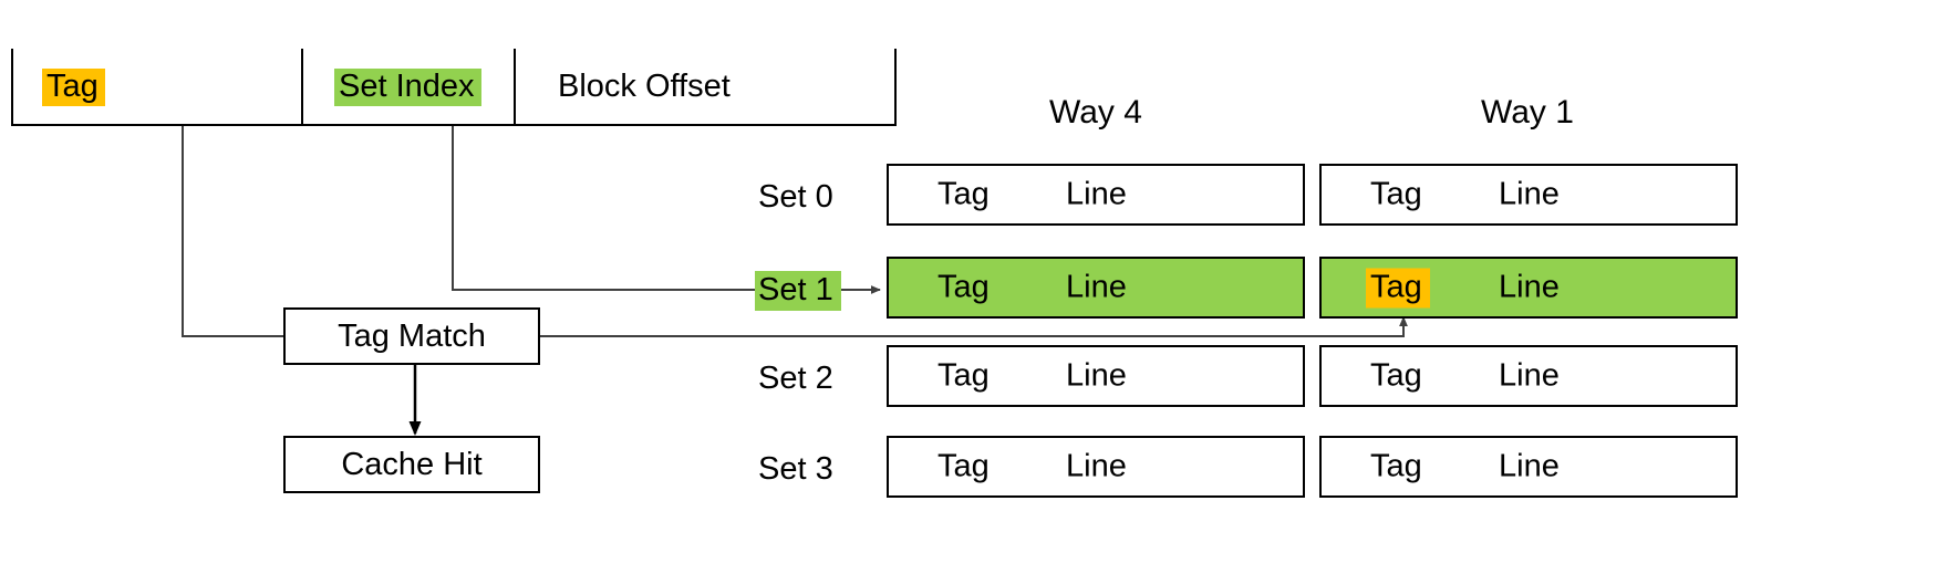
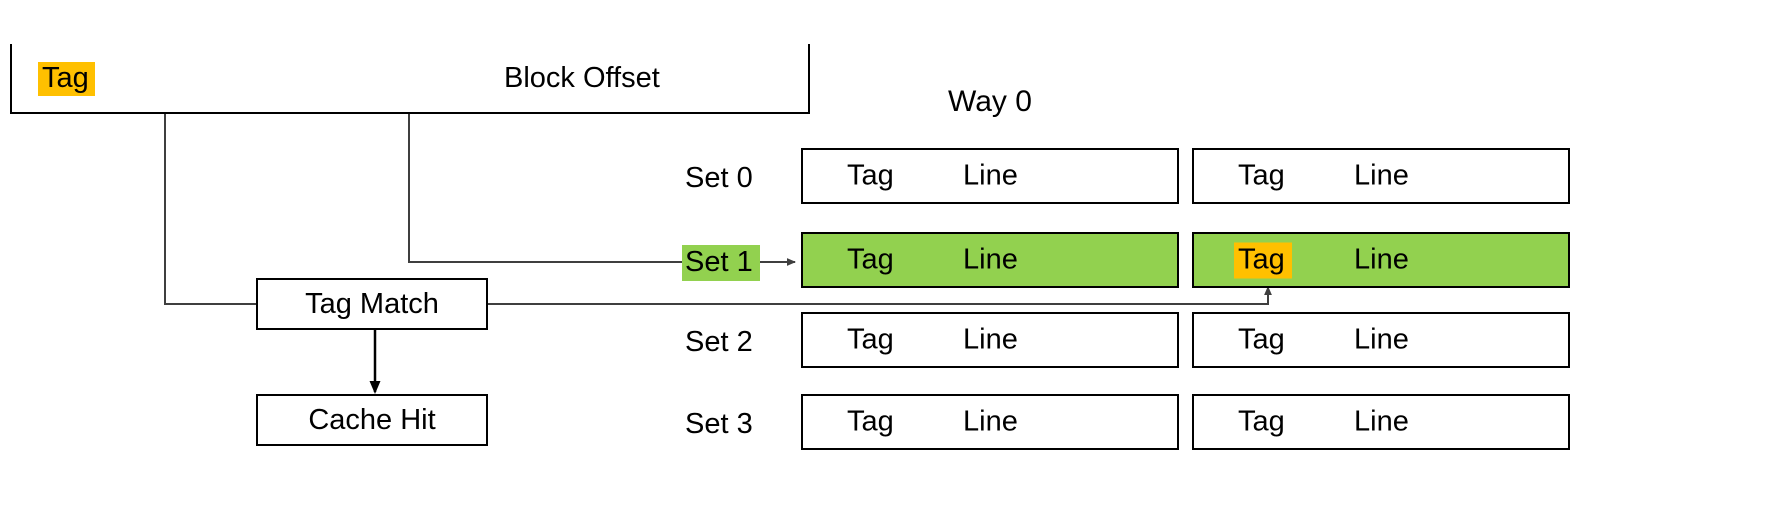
  Tag
- Set Index
  Block Offset
- Way 4
+ Way 0
- Way 1
  Set 0
  Set 1
  Set 2
  Set 3
  Tag
  Line
  Tag
  Line
  Tag
  Line
  Tag
  Line
  Tag
  Line
  Tag
  Line
  Tag
  Line
  Tag
  Line
  Tag Match
  Cache Hit
